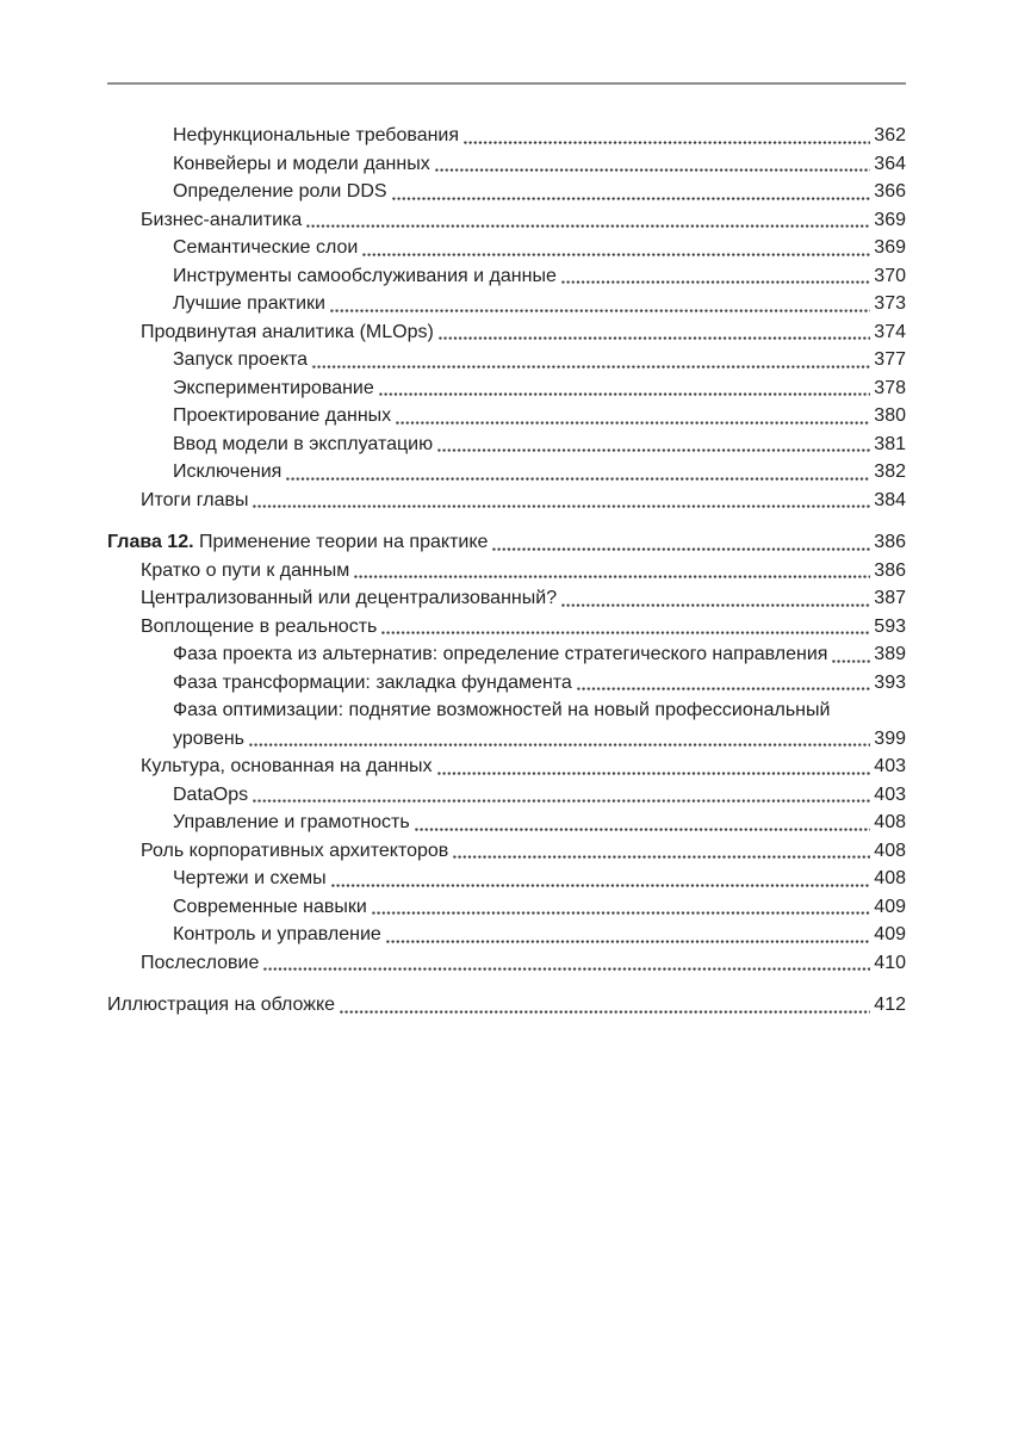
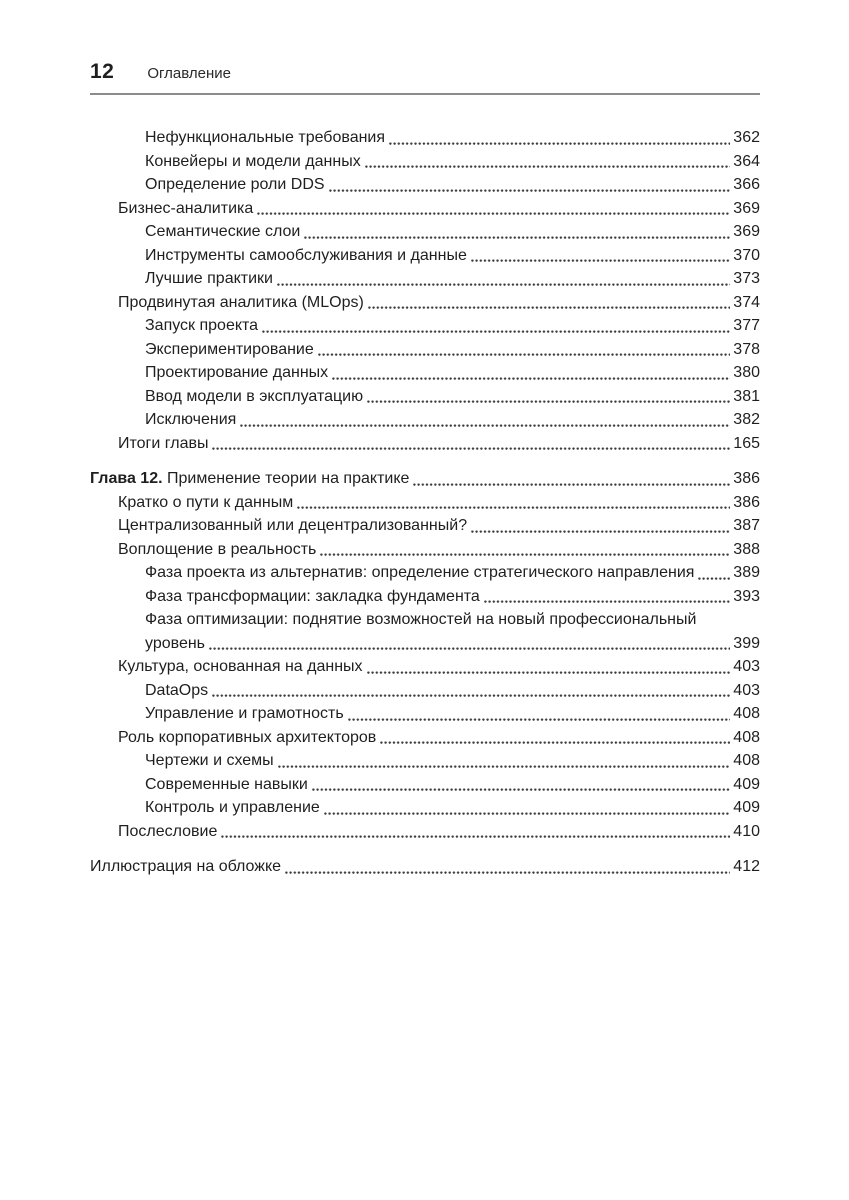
+ 12
+ Оглавление
  Нефункциональные требования
  362
  Конвейеры и модели данных
  364
  Определение роли DDS
  366
  Бизнес-аналитика
  369
  Семантические слои
  369
  Инструменты самообслуживания и данные
  370
  Лучшие практики
  373
  Продвинутая аналитика (MLOps)
  374
  Запуск проекта
  377
  Экспериментирование
  378
  Проектирование данных
  380
  Ввод модели в эксплуатацию
  381
  Исключения
  382
  Итоги главы
- 384
+ 165
  Глава 12.
  Применение теории на практике
  386
  Кратко о пути к данным
  386
  Централизованный или децентрализованный?
  387
  Воплощение в реальность
- 593
+ 388
  Фаза проекта из альтернатив: определение стратегического направления
  389
  Фаза трансформации: закладка фундамента
  393
  Фаза оптимизации: поднятие возможностей на новый профессиональный
  уровень
  399
  Культура, основанная на данных
  403
  DataOps
  403
  Управление и грамотность
  408
  Роль корпоративных архитекторов
  408
  Чертежи и схемы
  408
  Современные навыки
  409
  Контроль и управление
  409
  Послесловие
  410
  Иллюстрация на обложке
  412
